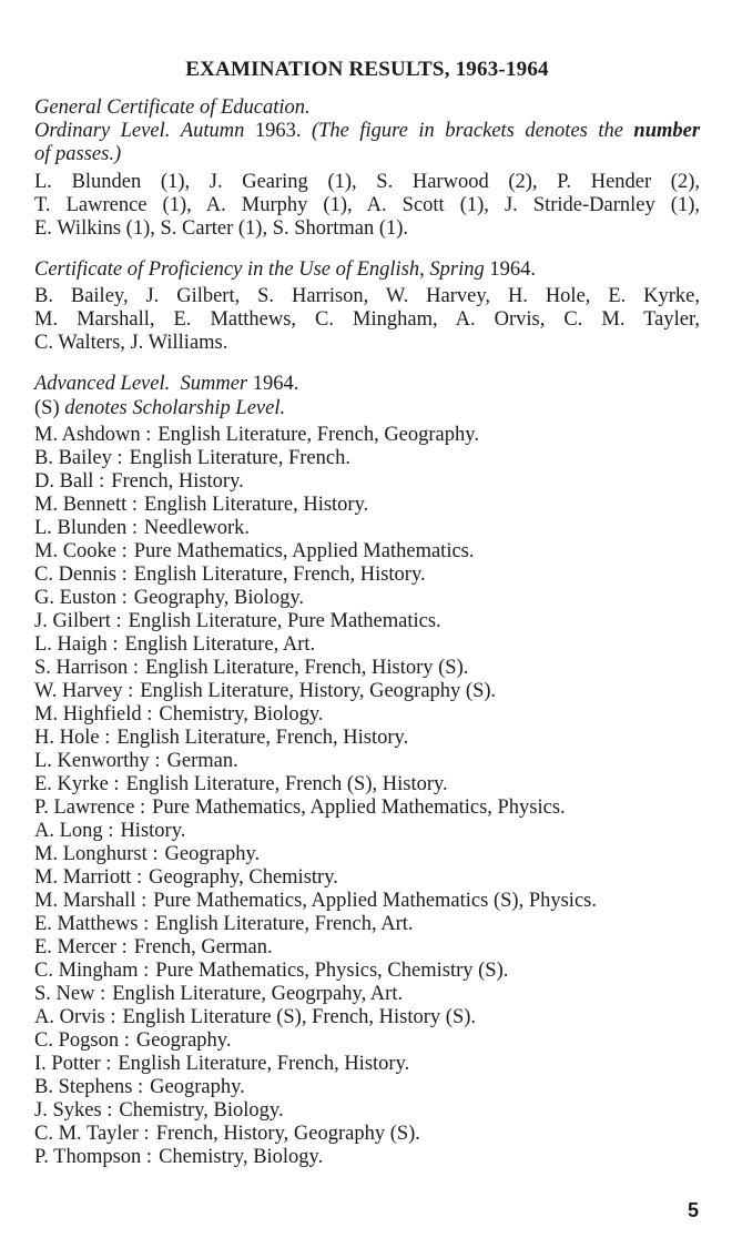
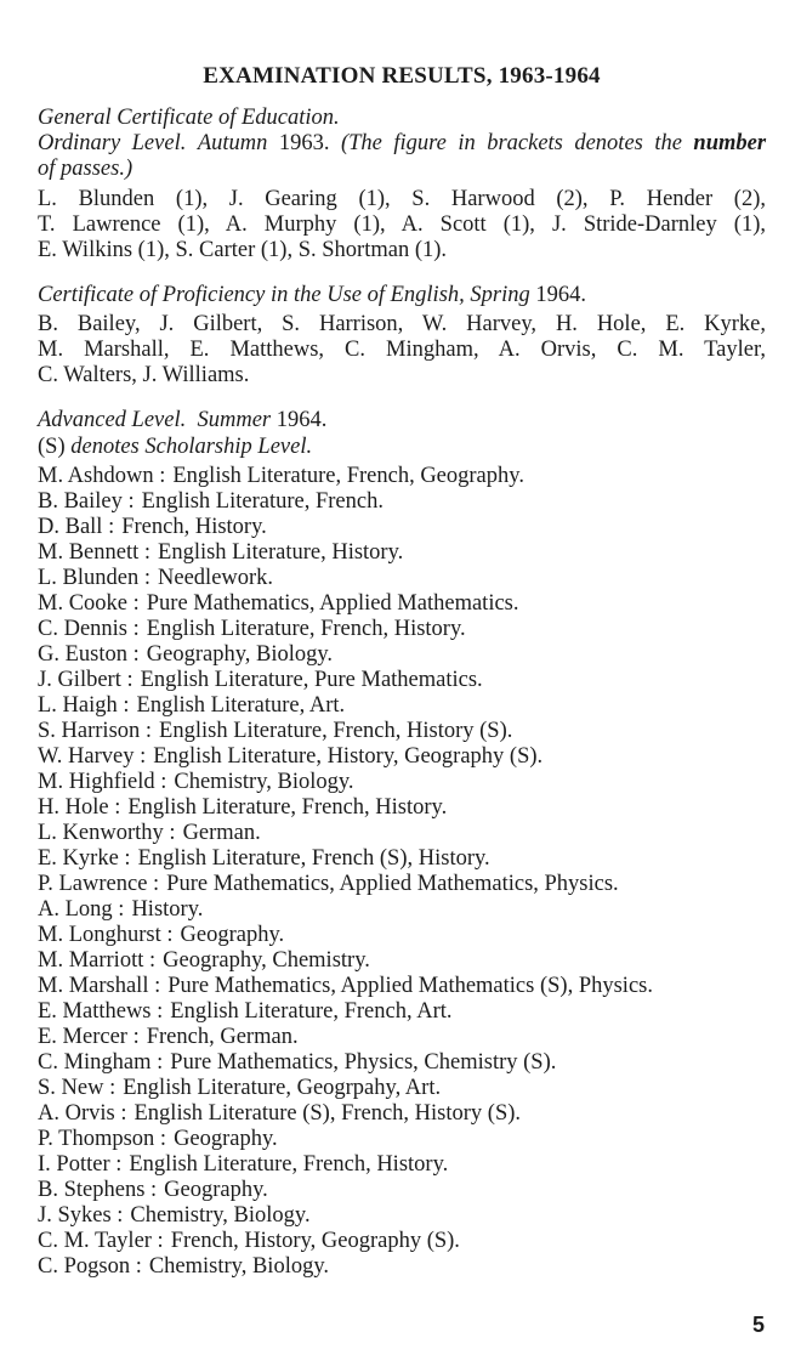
  EXAMINATION RESULTS, 1963-1964
  General Certificate of Education.
  Ordinary Level. Autumn 1963. (The figure in brackets denotes the number
  of passes.)
  L. Blunden (1), J. Gearing (1), S. Harwood (2), P. Hender (2),
  T. Lawrence (1), A. Murphy (1), A. Scott (1), J. Stride-Darnley (1),
  E. Wilkins (1), S. Carter (1), S. Shortman (1).
  Certificate of Proficiency in the Use of English, Spring 1964.
  B. Bailey, J. Gilbert, S. Harrison, W. Harvey, H. Hole, E. Kyrke,
  M. Marshall, E. Matthews, C. Mingham, A. Orvis, C. M. Tayler,
  C. Walters, J. Williams.
  Advanced Level. Summer 1964.
  (S) denotes Scholarship Level.
  M. Ashdown : English Literature, French, Geography.
  B. Bailey : English Literature, French.
  D. Ball : French, History.
  M. Bennett : English Literature, History.
  L. Blunden : Needlework.
  M. Cooke : Pure Mathematics, Applied Mathematics.
  C. Dennis : English Literature, French, History.
  G. Euston : Geography, Biology.
  J. Gilbert : English Literature, Pure Mathematics.
  L. Haigh : English Literature, Art.
  S. Harrison : English Literature, French, History (S).
  W. Harvey : English Literature, History, Geography (S).
  M. Highfield : Chemistry, Biology.
  H. Hole : English Literature, French, History.
  L. Kenworthy : German.
  E. Kyrke : English Literature, French (S), History.
  P. Lawrence : Pure Mathematics, Applied Mathematics, Physics.
  A. Long : History.
  M. Longhurst : Geography.
  M. Marriott : Geography, Chemistry.
  M. Marshall : Pure Mathematics, Applied Mathematics (S), Physics.
  E. Matthews : English Literature, French, Art.
  E. Mercer : French, German.
  C. Mingham : Pure Mathematics, Physics, Chemistry (S).
  S. New : English Literature, Geogrpahy, Art.
  A. Orvis : English Literature (S), French, History (S).
- C. Pogson : Geography.
+ P. Thompson : Geography.
  I. Potter : English Literature, French, History.
  B. Stephens : Geography.
  J. Sykes : Chemistry, Biology.
  C. M. Tayler : French, History, Geography (S).
- P. Thompson : Chemistry, Biology.
+ C. Pogson : Chemistry, Biology.
  5
